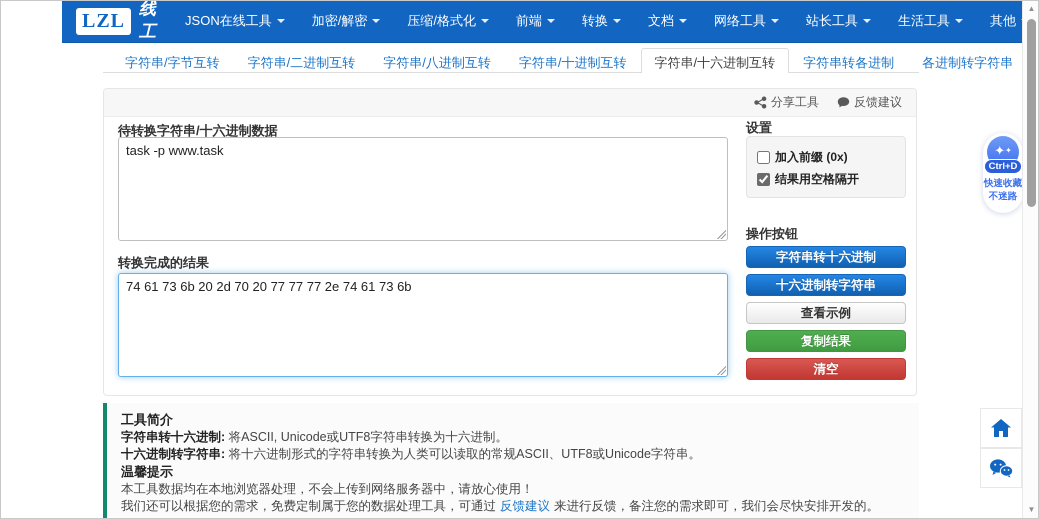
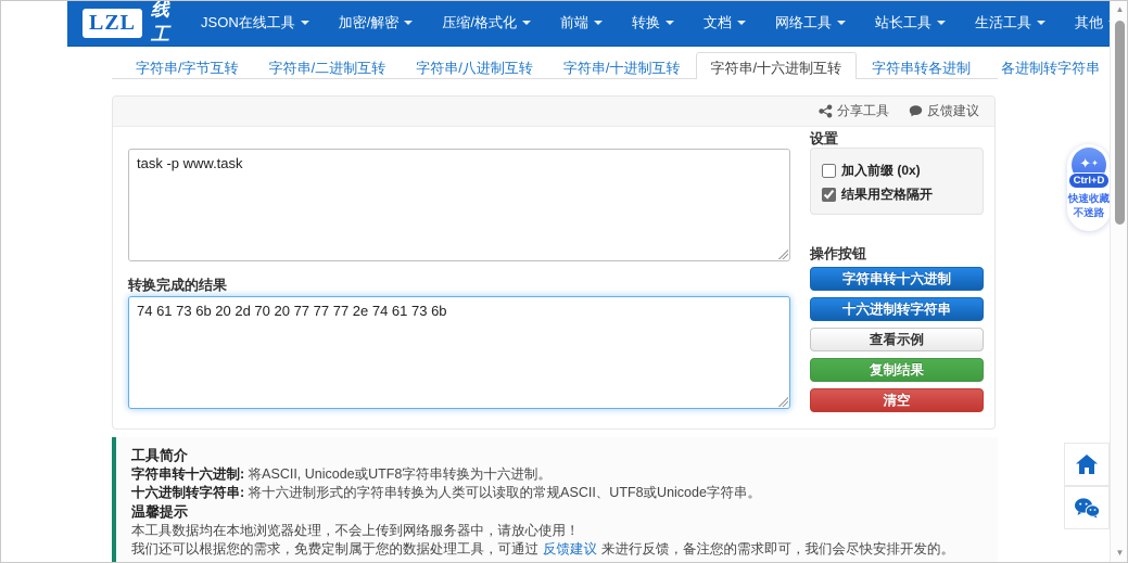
  LZL
  线工具
  JSON在线工具
  加密/解密
  压缩/格式化
  前端
  转换
  文档
  网络工具
  站长工具
  生活工具
  其他
  字符串/字节互转
  字符串/二进制互转
  字符串/八进制互转
  字符串/十进制互转
  字符串/十六进制互转
  字符串转各进制
  各进制转字符串
  分享工具
  反馈建议
- 待转换字符串/十六进制数据
  task -p www.task
  转换完成的结果
  74 61 73 6b 20 2d 70 20 77 77 77 2e 74 61 73 6b
  设置
  加入前缀 (0x)
  结果用空格隔开
  操作按钮
  字符串转十六进制
  十六进制转字符串
  查看示例
  复制结果
  清空
  工具简介
  字符串转十六进制: 将ASCII, Unicode或UTF8字符串转换为十六进制。
  十六进制转字符串: 将十六进制形式的字符串转换为人类可以读取的常规ASCII、UTF8或Unicode字符串。
  温馨提示
  本工具数据均在本地浏览器处理，不会上传到网络服务器中，请放心使用！
  我们还可以根据您的需求，免费定制属于您的数据处理工具，可通过 反馈建议 来进行反馈，备注您的需求即可，我们会尽快安排开发的。
  ✦✦
  Ctrl+D
  快速收藏
  不迷路
  ▲
  ▼
